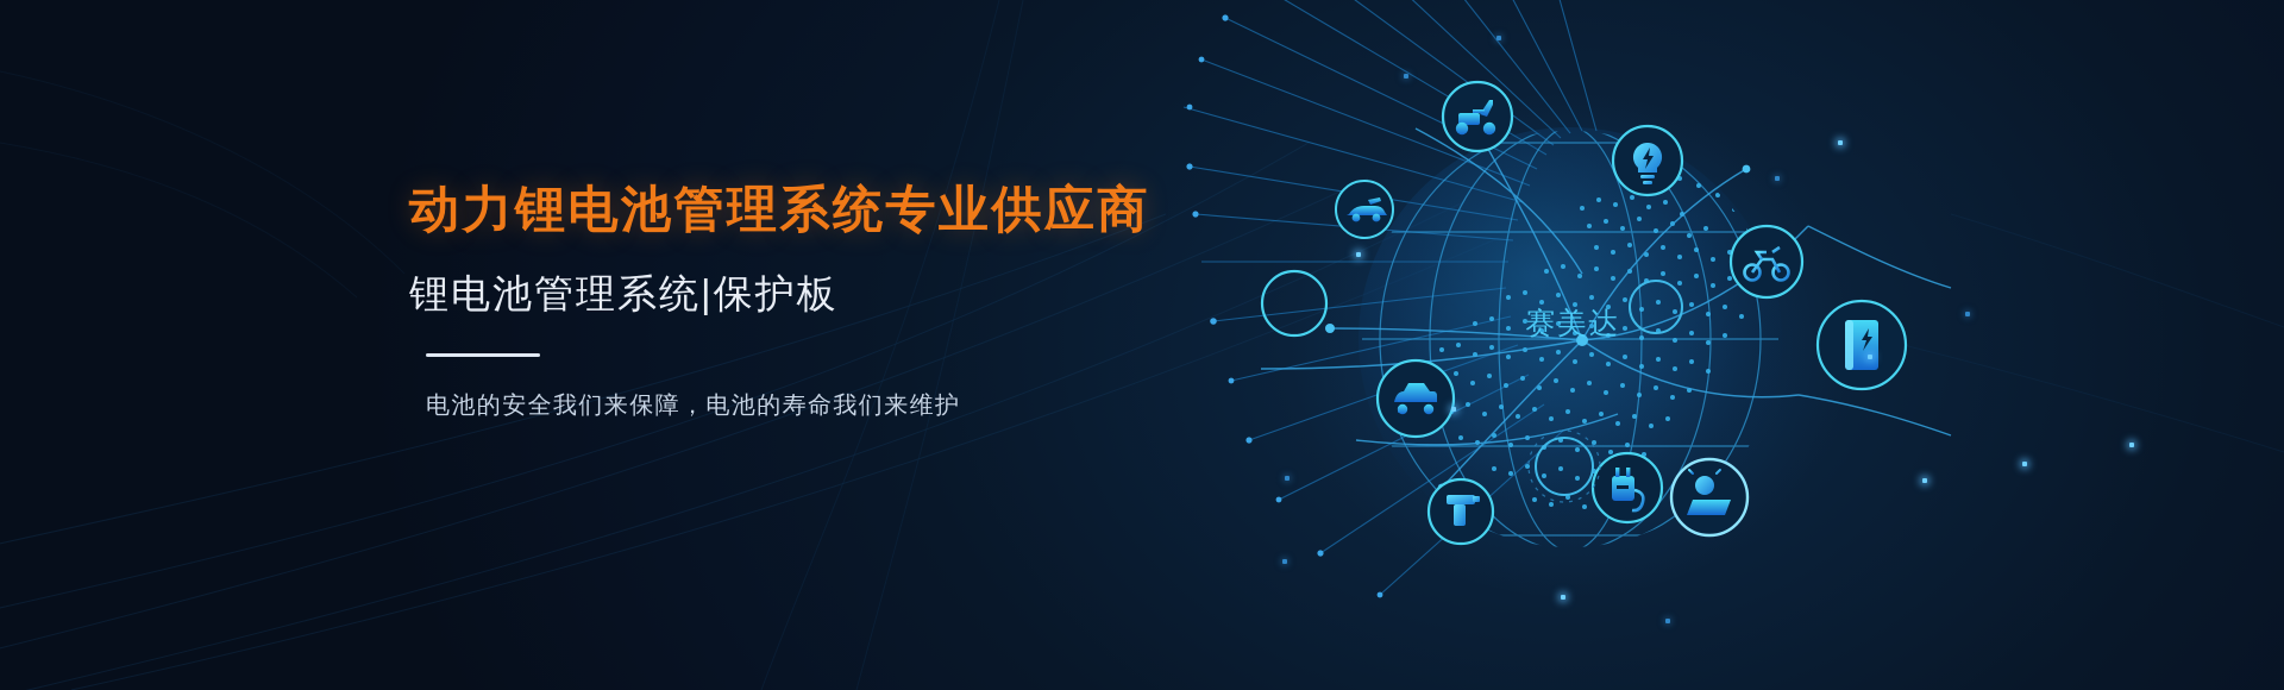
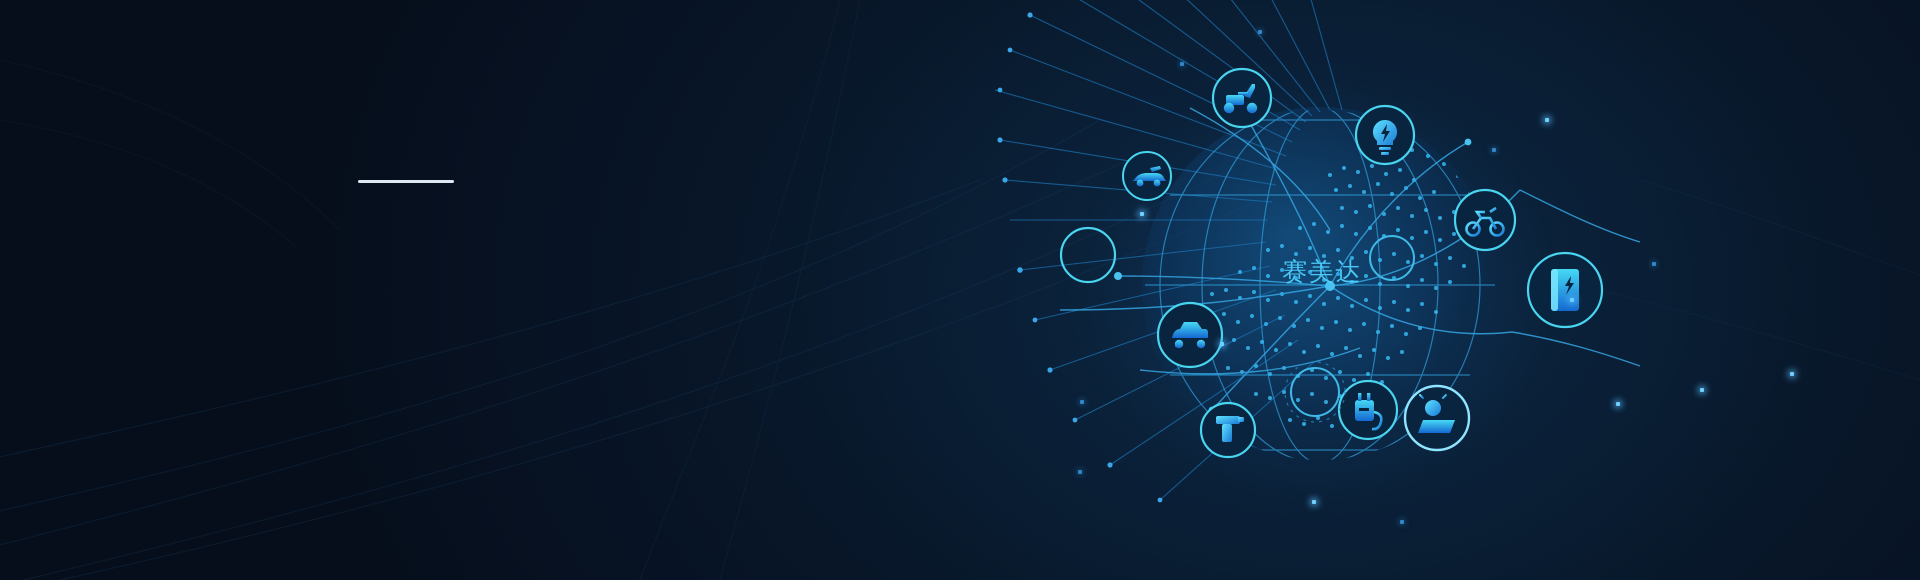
- 动力锂电池管理系统专业供应商
- 锂电池管理系统|保护板
- 电池的安全我们来保障，电池的寿命我们来维护
  赛美达
